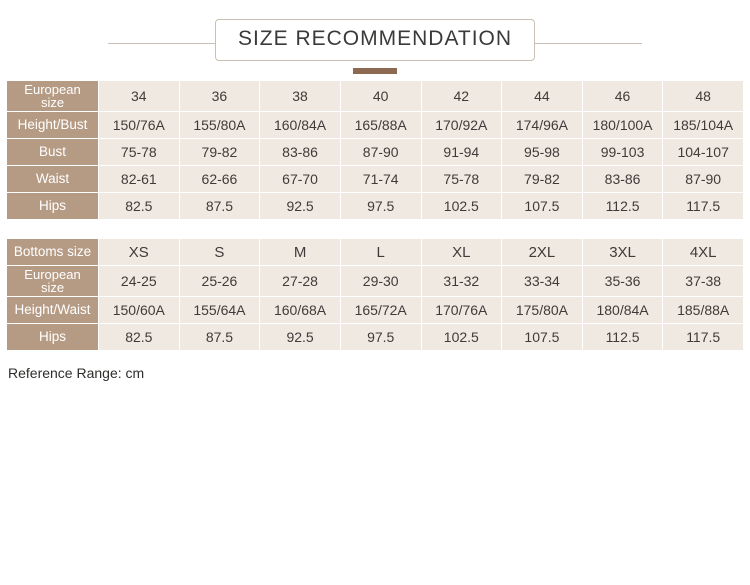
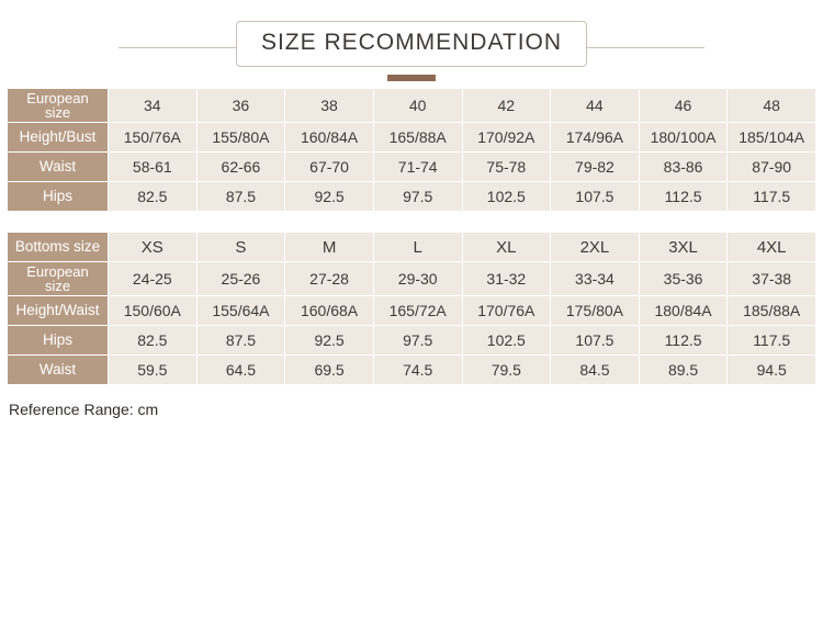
  SIZE RECOMMENDATION
  European size	34	36	38	40	42	44	46	48
  Height/Bust	150/76A	155/80A	160/84A	165/88A	170/92A	174/96A	180/100A	185/104A
- Bust	75-78	79-82	83-86	87-90	91-94	95-98	99-103	104-107
- Waist	82-61	62-66	67-70	71-74	75-78	79-82	83-86	87-90
+ Waist	58-61	62-66	67-70	71-74	75-78	79-82	83-86	87-90
  Hips	82.5	87.5	92.5	97.5	102.5	107.5	112.5	117.5
  Bottoms size	XS	S	M	L	XL	2XL	3XL	4XL
  European size	24-25	25-26	27-28	29-30	31-32	33-34	35-36	37-38
  Height/Waist	150/60A	155/64A	160/68A	165/72A	170/76A	175/80A	180/84A	185/88A
  Hips	82.5	87.5	92.5	97.5	102.5	107.5	112.5	117.5
+ Waist	59.5	64.5	69.5	74.5	79.5	84.5	89.5	94.5
  Reference Range: cm
